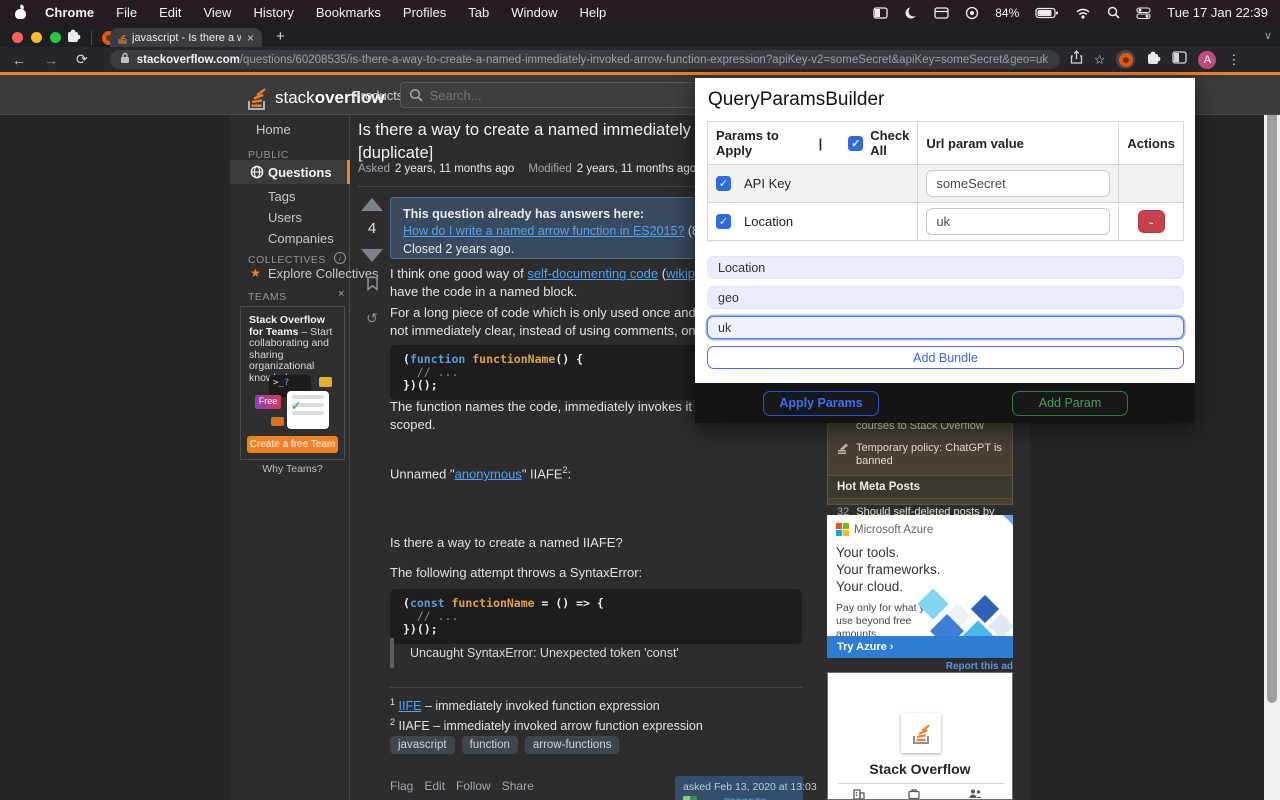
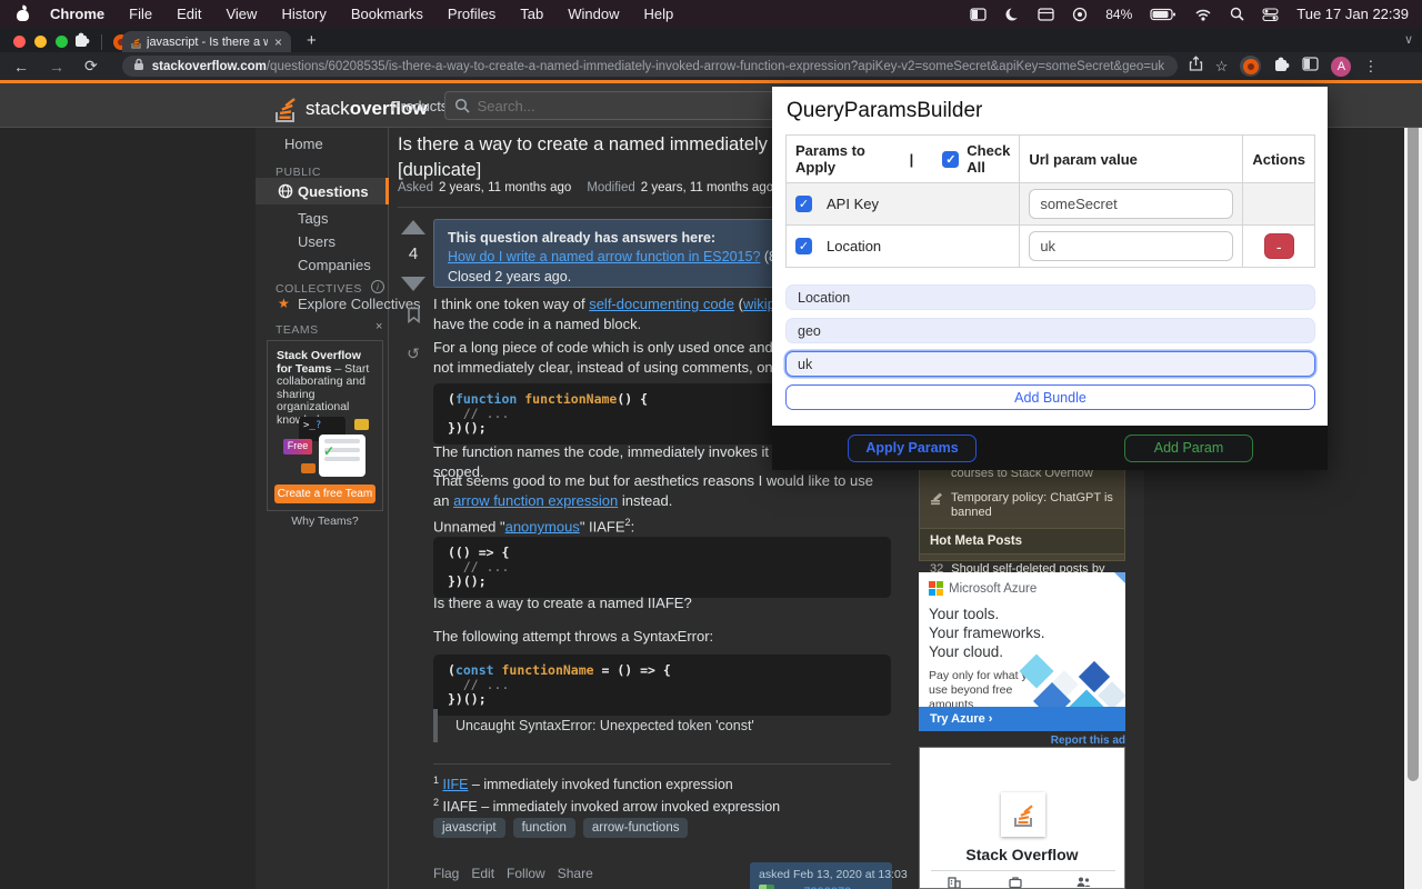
  Chrome
  File
  Edit
  View
  History
  Bookmarks
  Profiles
  Tab
  Window
  Help
  84%
  Tue 17 Jan 22:39
  javascript - Is there a
  ×
  +
  ∨
  ←
  →
  ⟳
  stackoverflow.com/questions/60208535/is-there-a-way-to-create-a-named-immediately-invoked-arrow-function-expression?apiKey-v2=someSecret&apiKey=someSecret&geo=uk
  ☆
  A
  ⋮
  stack
  overflow
  Product
  Search...
  Home
  PUBLIC
  Questions
  Tags
  Users
  Companies
  COLLECTIVES
  i
  ★
  Explore Collectives
  TEAMS
  ×
  Stack Overflow for Teams – Start collaborating and sharing organizational kno
  >_?
  Free
  ✓
  Create a free Team
  Why Teams?
  Asked 2 years, 11 months ago
  Modified 2 years, 11 months ago
  4
  ↺
  This question already has answers here:
  How do I write a named arrow function in ES2015? (
  Closed 2 years ago.
- I think one good way of self-documenting code (wikip have the code in a named block.
+ I think one token way of self-documenting code (wiki have the code in a named block.
  (function functionName() { // ... })();
  The function names the code, immediately invokes it scoped.
+ That seems good to me but for aesthetics reasons I would like to use an arrow function expression instead.
  Unnamed "anonymous" IIAFE2:
+ (() => { // ... })();
  Is there a way to create a named IIAFE?
  The following attempt throws a SyntaxError:
  (const functionName = () => { // ... })();
  Uncaught SyntaxError: Unexpected token 'const'
  1 IIFE – immediately invoked function expression
- 2 IIAFE – immediately invoked arrow function expression
+ 2 IIAFE – immediately invoked arrow invoked expression
  javascript
  function
  arrow-functions
  Flag
  Edit
  Follow
  Share
  asked Feb 13, 2020 at 13:03
  Temporary policy: ChatGPT is banned
  Hot Meta Posts
  32
  Microsoft Azure
  Your tools.
  Your frameworks.
  Your cloud.
  Pay only for what use beyond free amounts.
  Try Azure ›
  Report this ad
  Stack Overflow
  QueryParamsBuilder
  Params to Apply | ✓ Check All	Url param value	Actions
  ✓ API Key	someSecret
  ✓ Location	uk	-
  Location
  geo
  uk
  Add Bundle
  Apply Params
  Add Param
